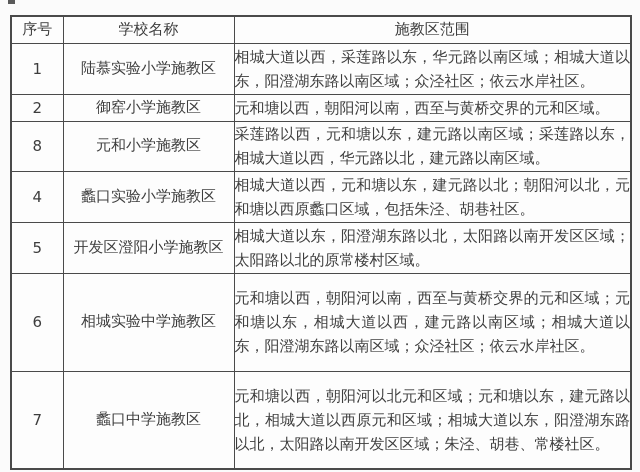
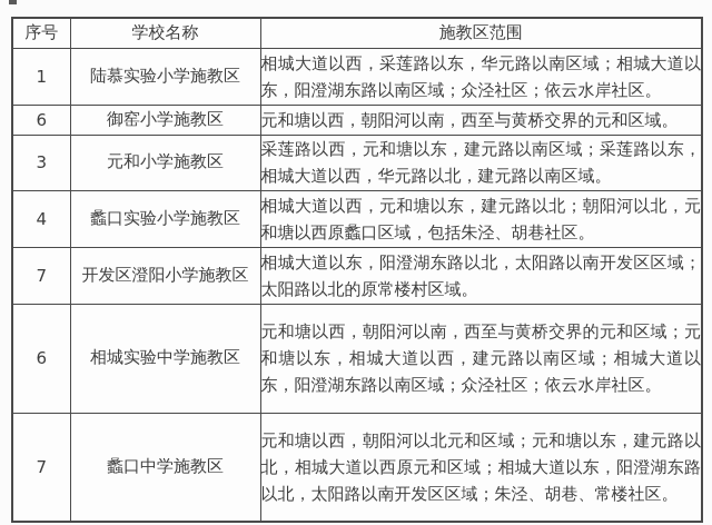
  序号	学校名称	施教区范围
  1	陆慕实验小学施教区	相城大道以西，采莲路以东，华元路以南区域；相城大道以东，阳澄湖东路以南区域；众泾社区；依云水岸社区。
- 2	御窑小学施教区	元和塘以西，朝阳河以南，西至与黄桥交界的元和区域。
+ 6	御窑小学施教区	元和塘以西，朝阳河以南，西至与黄桥交界的元和区域。
- 8	元和小学施教区	采莲路以西，元和塘以东，建元路以南区域；采莲路以东，相城大道以西，华元路以北，建元路以南区域。
+ 3	元和小学施教区	采莲路以西，元和塘以东，建元路以南区域；采莲路以东，相城大道以西，华元路以北，建元路以南区域。
  4	蠡口实验小学施教区	相城大道以西，元和塘以东，建元路以北；朝阳河以北，元和塘以西原蠡口区域，包括朱泾、胡巷社区。
- 5	开发区澄阳小学施教区	相城大道以东，阳澄湖东路以北，太阳路以南开发区区域；太阳路以北的原常楼村区域。
+ 7	开发区澄阳小学施教区	相城大道以东，阳澄湖东路以北，太阳路以南开发区区域；太阳路以北的原常楼村区域。
  6	相城实验中学施教区	元和塘以西，朝阳河以南，西至与黄桥交界的元和区域；元和塘以东，相城大道以西，建元路以南区域；相城大道以东，阳澄湖东路以南区域；众泾社区；依云水岸社区。
  7	蠡口中学施教区	元和塘以西，朝阳河以北元和区域；元和塘以东，建元路以北，相城大道以西原元和区域；相城大道以东，阳澄湖东路以北，太阳路以南开发区区域；朱泾、胡巷、常楼社区。
